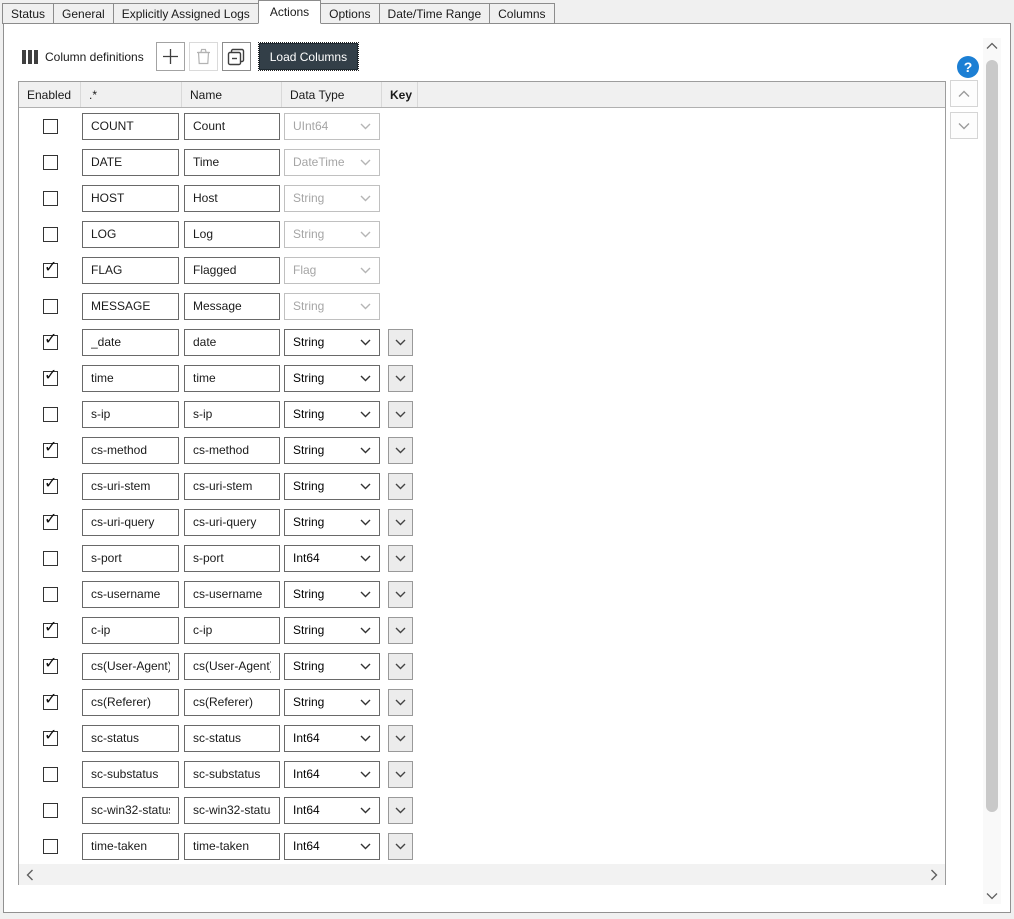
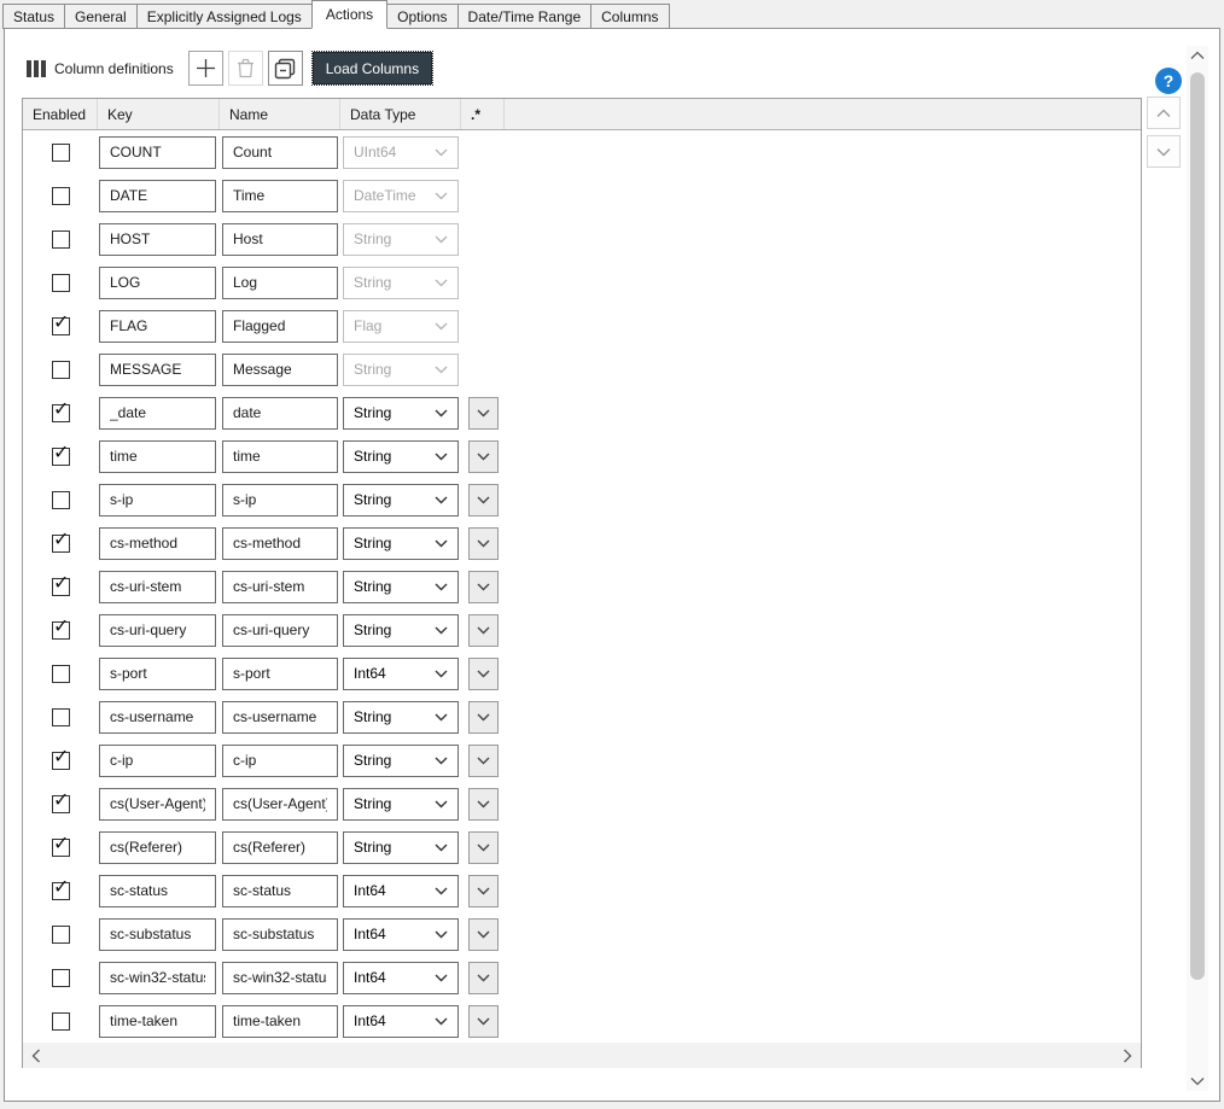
  Status
  General
  Explicitly Assigned Logs
  Actions
  Options
  Date/Time Range
  Columns
  Column definitions
  Load Columns
  ?
  Enabled
- .*
+ Key
  Name
  Data Type
- Key
+ .*
  COUNT
  Count
  UInt64
  DATE
  Time
  DateTime
  HOST
  Host
  String
  LOG
  Log
  String
  ✓
  FLAG
  Flagged
  Flag
  MESSAGE
  Message
  String
  ✓
  _date
  date
  String
  ✓
  time
  time
  String
  s-ip
  s-ip
  String
  ✓
  cs-method
  cs-method
  String
  ✓
  cs-uri-stem
  cs-uri-stem
  String
  ✓
  cs-uri-query
  cs-uri-query
  String
  s-port
  s-port
  Int64
  cs-username
  cs-username
  String
  ✓
  c-ip
  c-ip
  String
  ✓
  cs(User-Agent)
  cs(User-Agent
  String
  ✓
  cs(Referer)
  cs(Referer)
  String
  ✓
  sc-status
  sc-status
  Int64
  sc-substatus
  sc-substatus
  Int64
  sc-win32-statu
  sc-win32-statu
  Int64
  time-taken
  time-taken
  Int64
